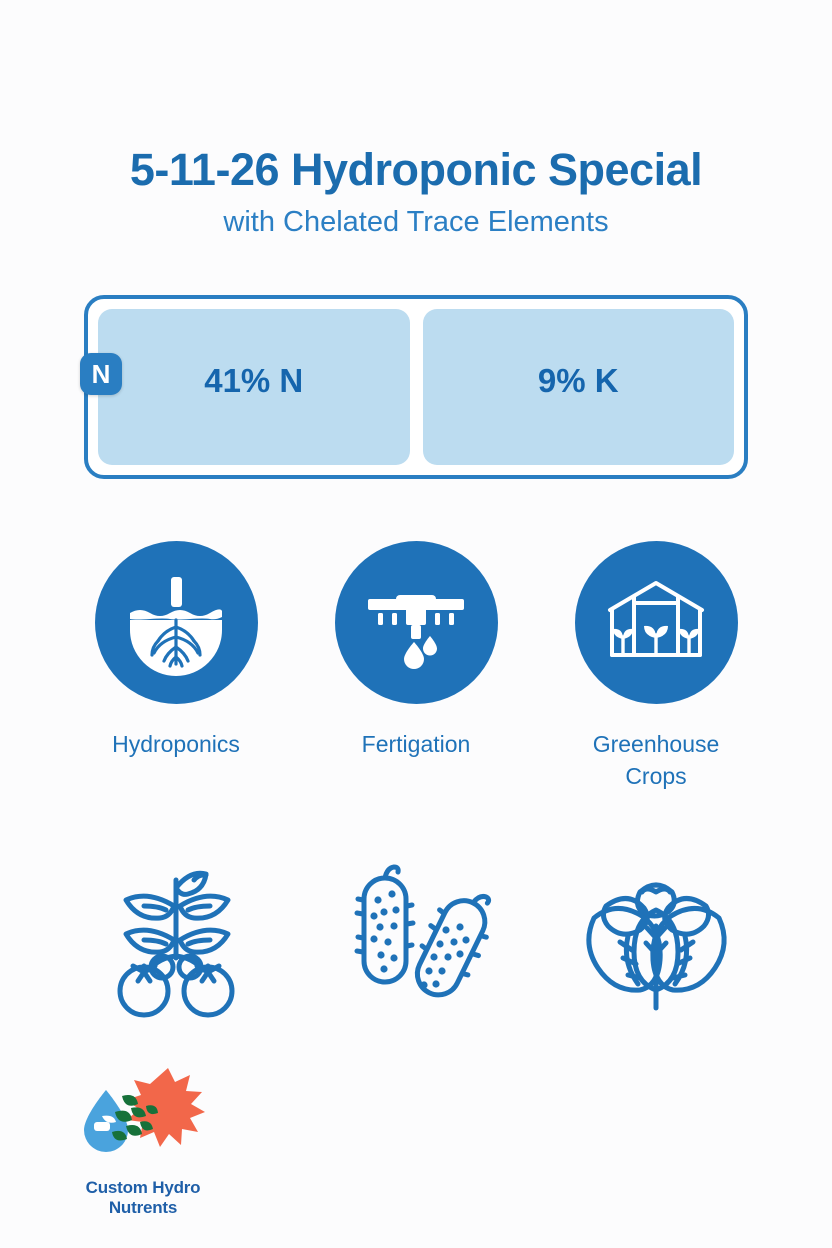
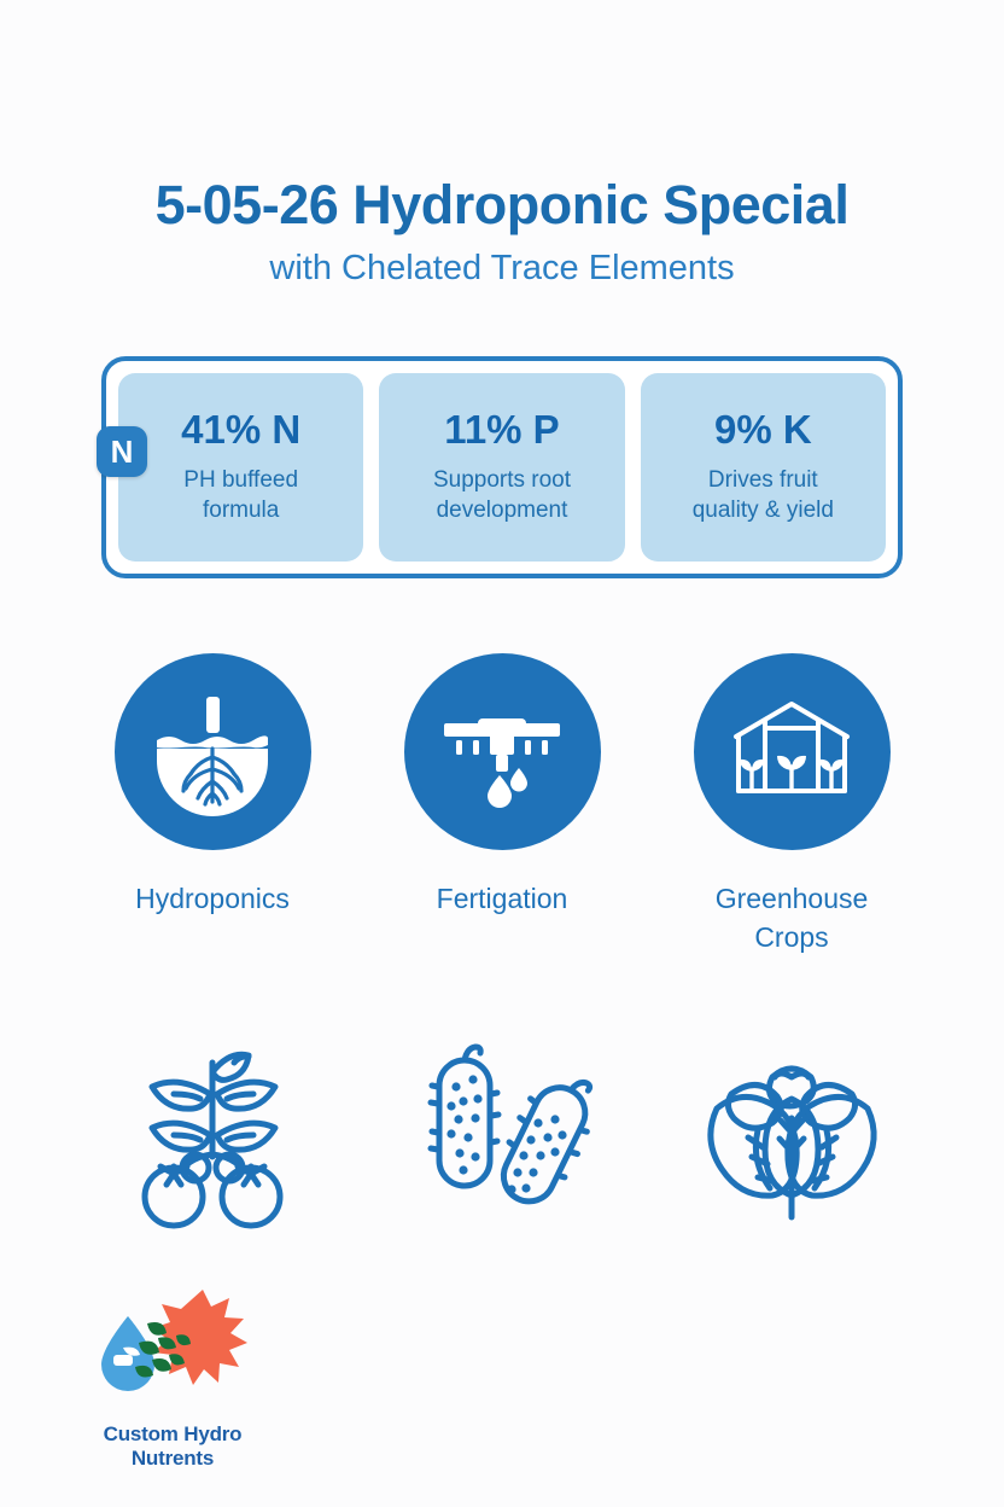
- 5-11-26 Hydroponic Special
+ 5-05-26 Hydroponic Special
  with Chelated Trace Elements
  N
  41% N
+ PH buffeed
+ formula
+ 11% P
+ Supports root
+ development
  9% K
+ Drives fruit
+ quality & yield
  Hydroponics
  Fertigation
  Greenhouse
  Crops
  Custom Hydro
  Nutrents
